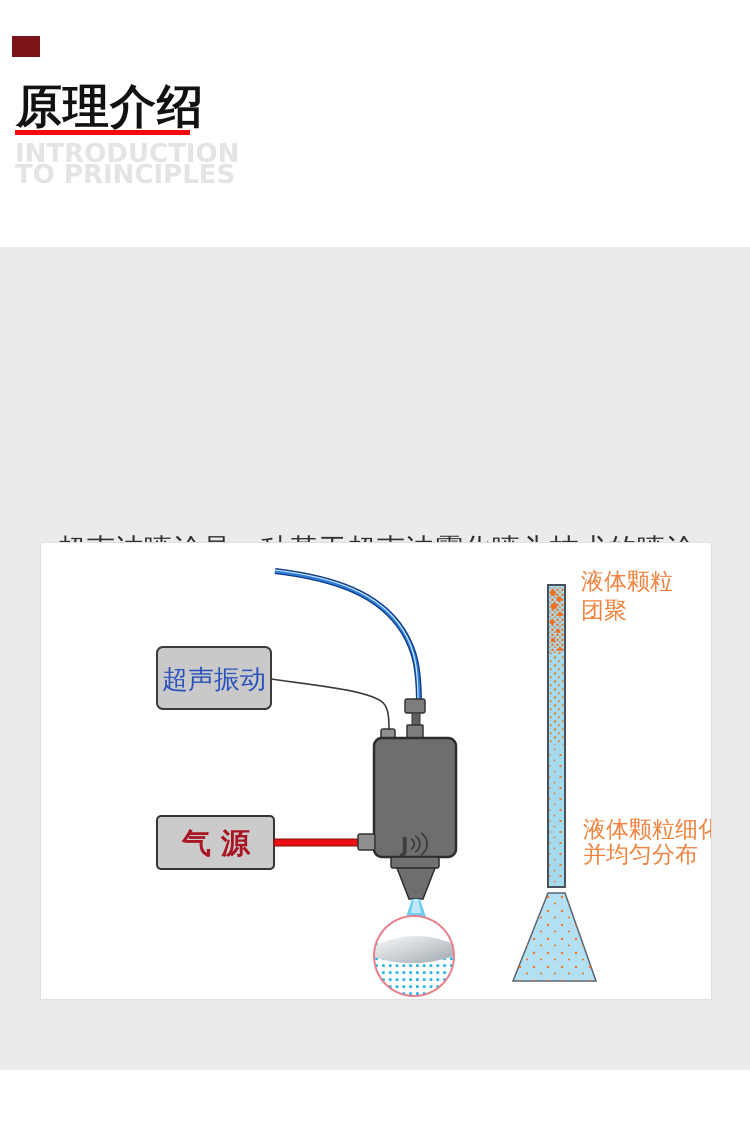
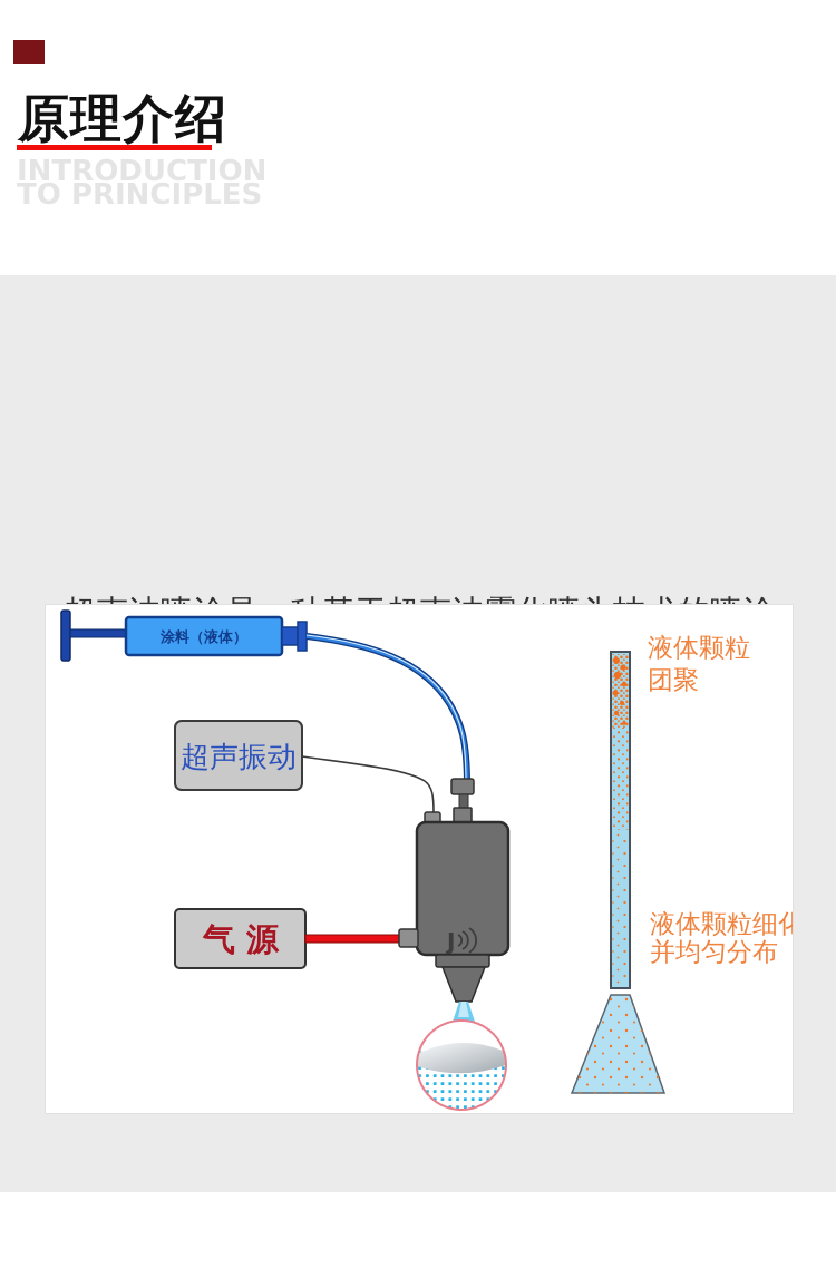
  原理介绍
  INTRODUCTION
  TO PRINCIPLES
+ 涂料（液体）
  超声振动
  J
  气 源
  液体颗粒
  团聚
  液体颗粒细化
  并均匀分布
